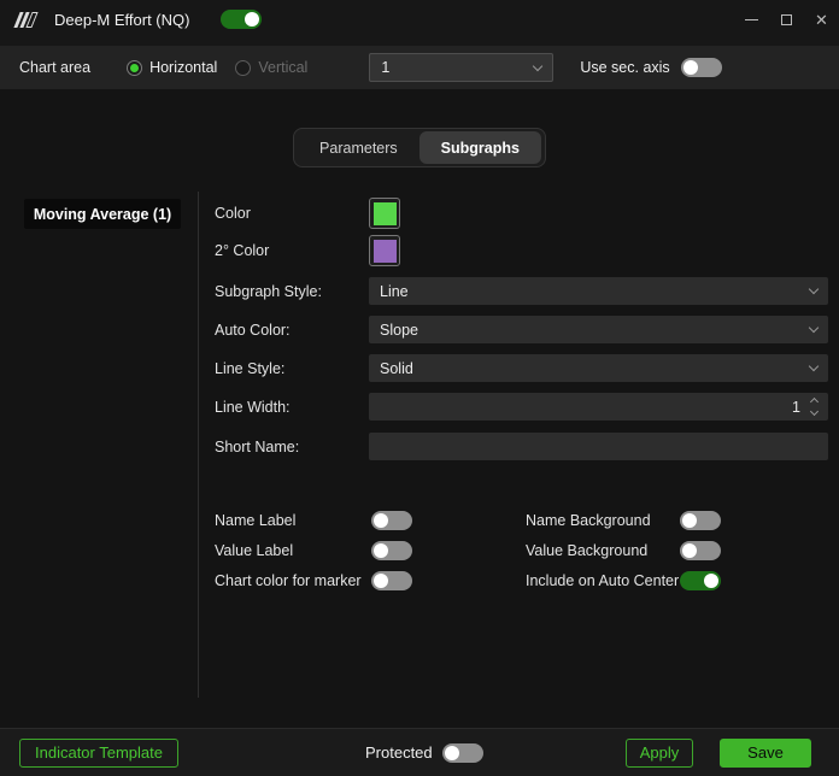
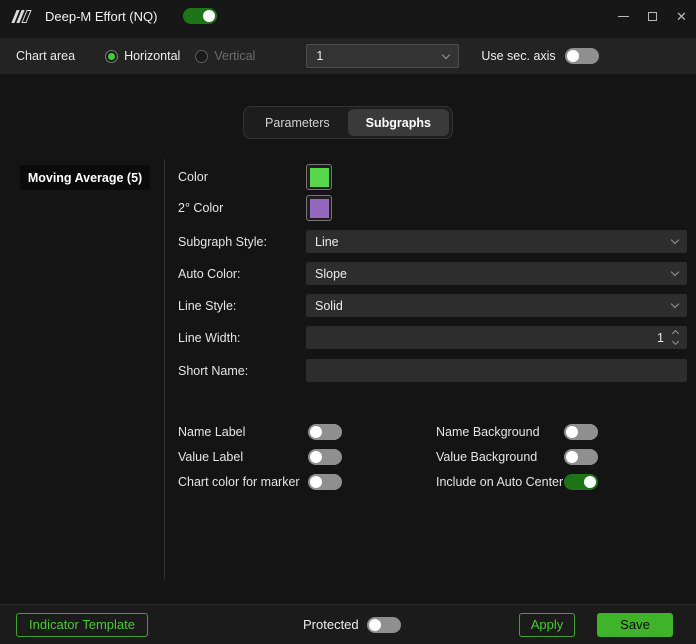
  Deep-M Effort (NQ)
  ✕
  Chart area
  Horizontal
  Vertical
  1
  Use sec. axis
  Parameters
  Subgraphs
- Moving Average (1)
+ Moving Average (5)
  Color
  2° Color
  Subgraph Style:
  Line
  Auto Color:
  Slope
  Line Style:
  Solid
  Line Width:
  1
  Short Name:
  Name Label
  Value Label
  Chart color for marker
  Name Background
  Value Background
  Include on Auto Center
  Indicator Template
  Protected
  Apply
  Save
